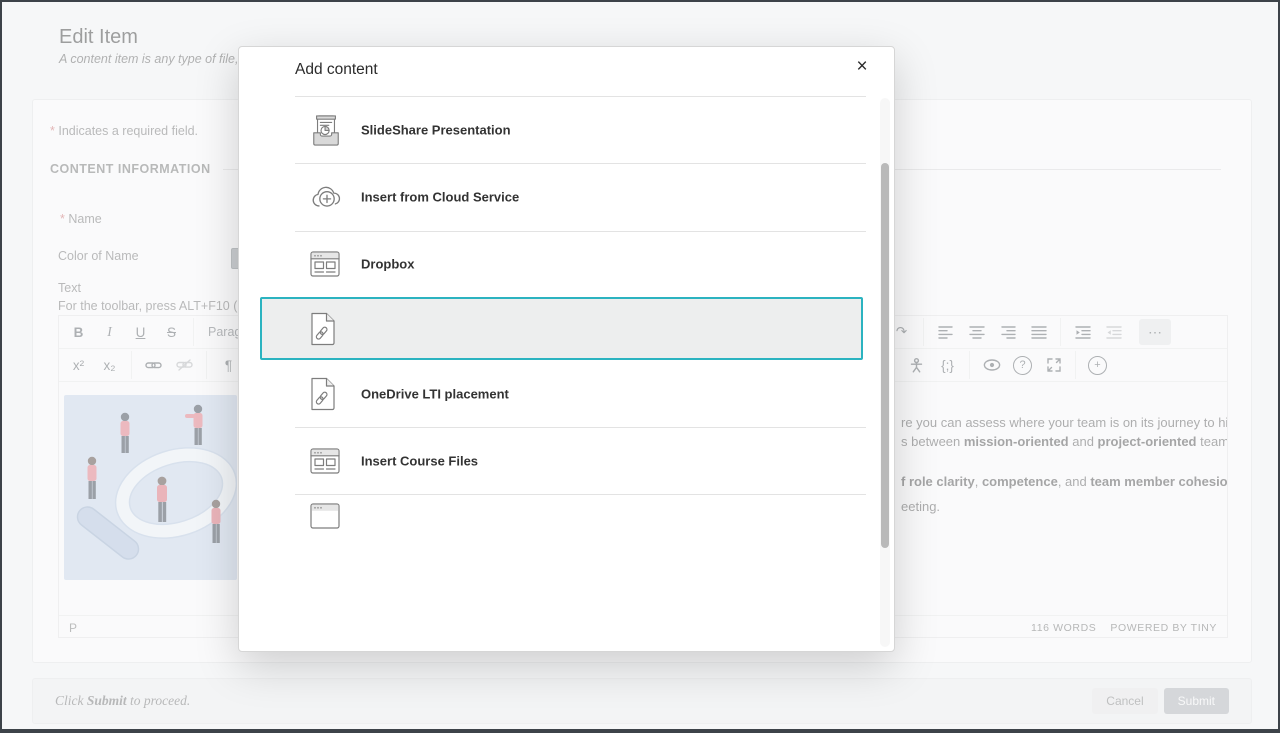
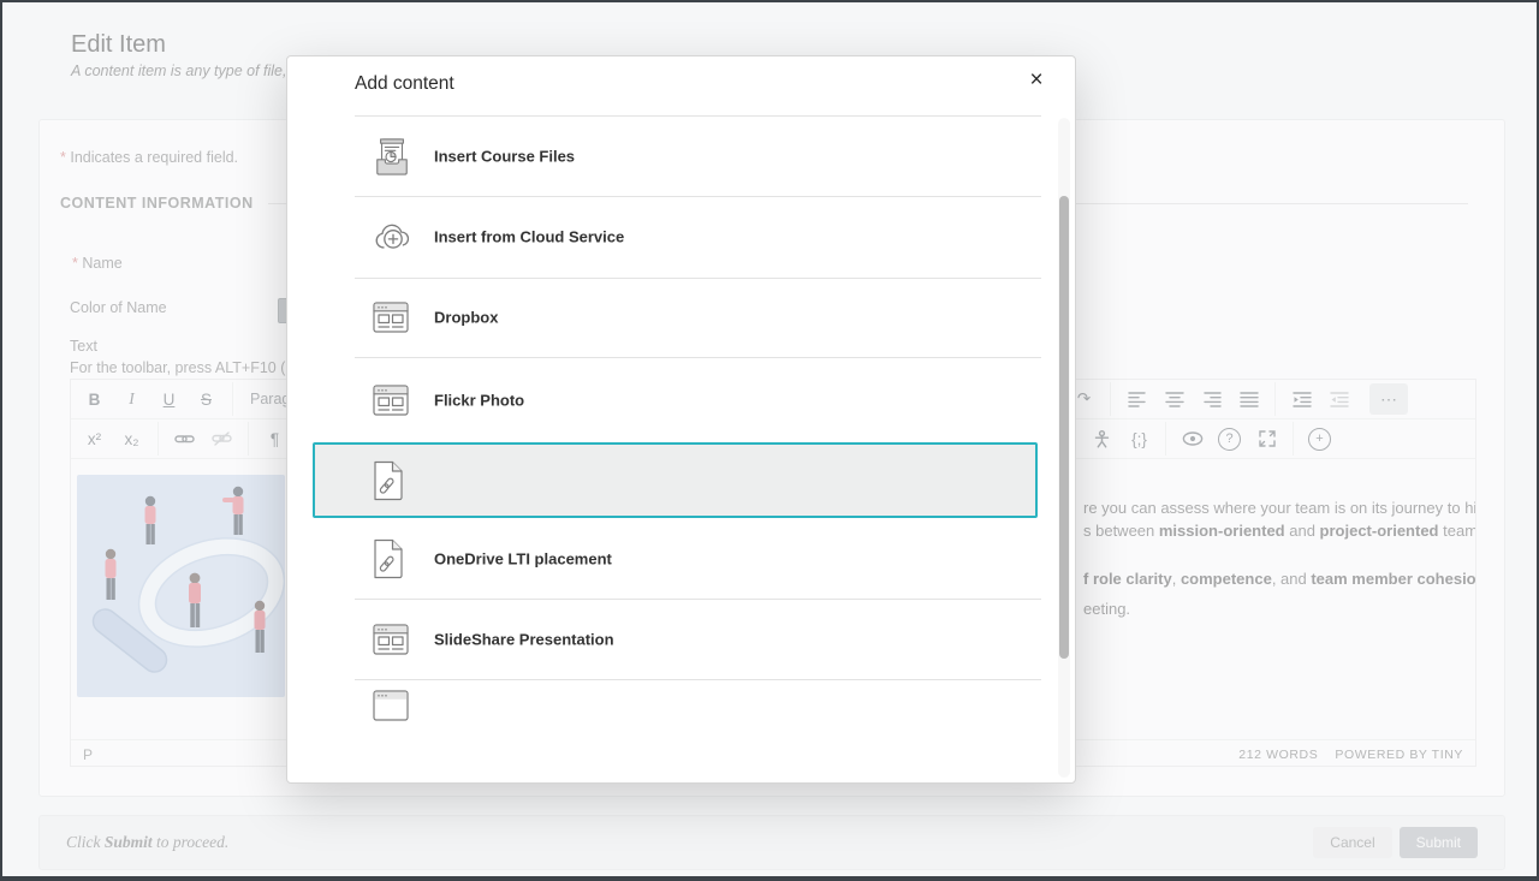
  Edit Item
  A content item is any type of file,
  * Indicates a required field.
  CONTENT INFORMATION
  * Name
  Color of Name
  Text
  For the toolbar, press ALT+F10 (
  B
  I
  U
  S
  ↷
  ⋯
  x²
  x₂
  ¶
  {;}
  ?
  +
  re you can assess where your team is on its journey to hi
  s between mission-oriented and project-oriented team
  f role clarity, competence, and team member cohesio
  eeting.
  P
- 116 WORDS POWERED BY TINY
+ 212 WORDS POWERED BY TINY
  Click Submit to proceed.
  Cancel
  Submit
  Add content
  ×
- SlideShare Presentation
+ Insert Course Files
  Insert from Cloud Service
  Dropbox
+ Flickr Photo
  OneDrive LTI placement
- Insert Course Files
+ SlideShare Presentation
